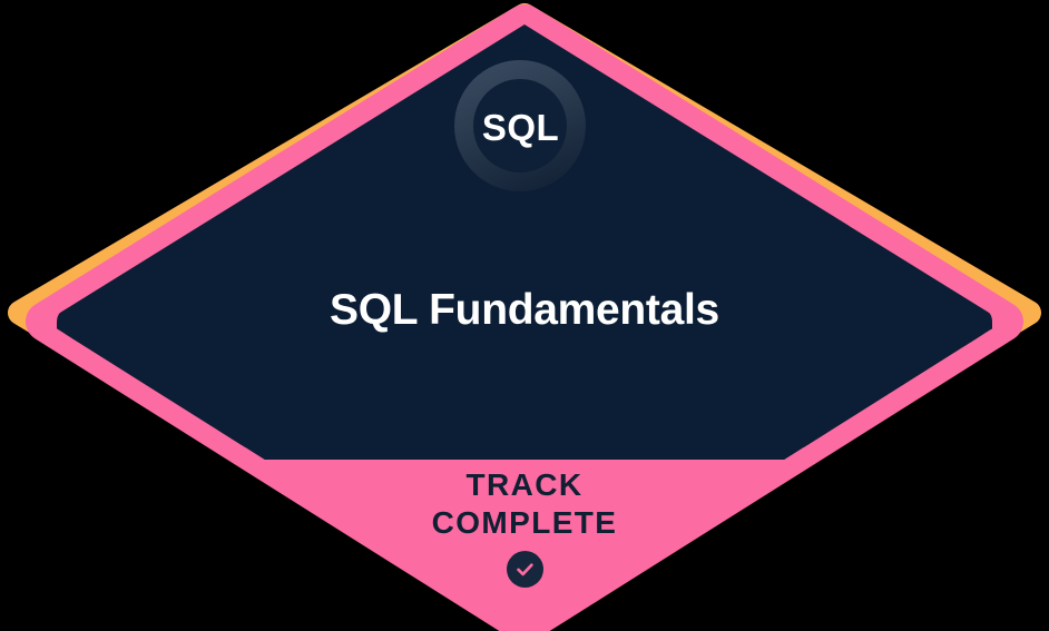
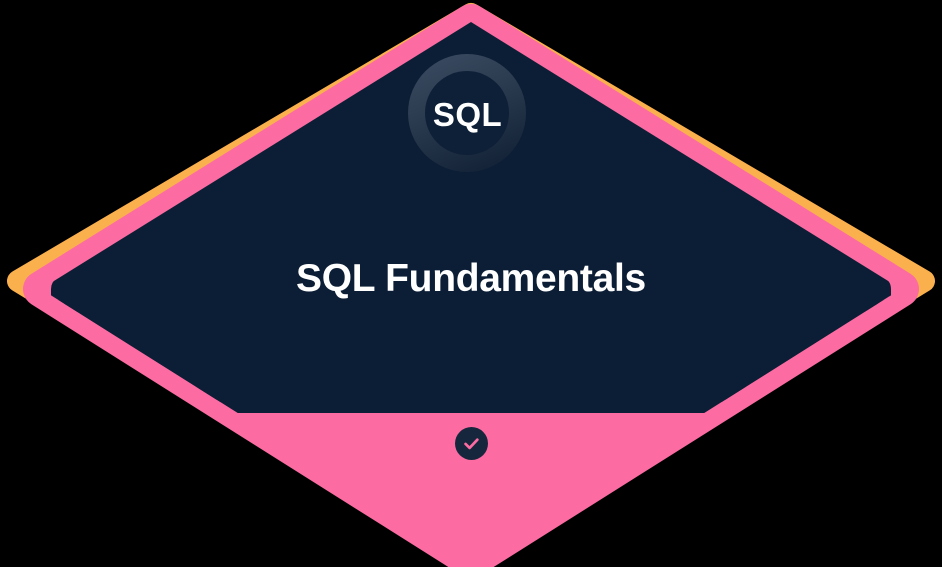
  SQL
  SQL Fundamentals
- TRACK
- COMPLETE
